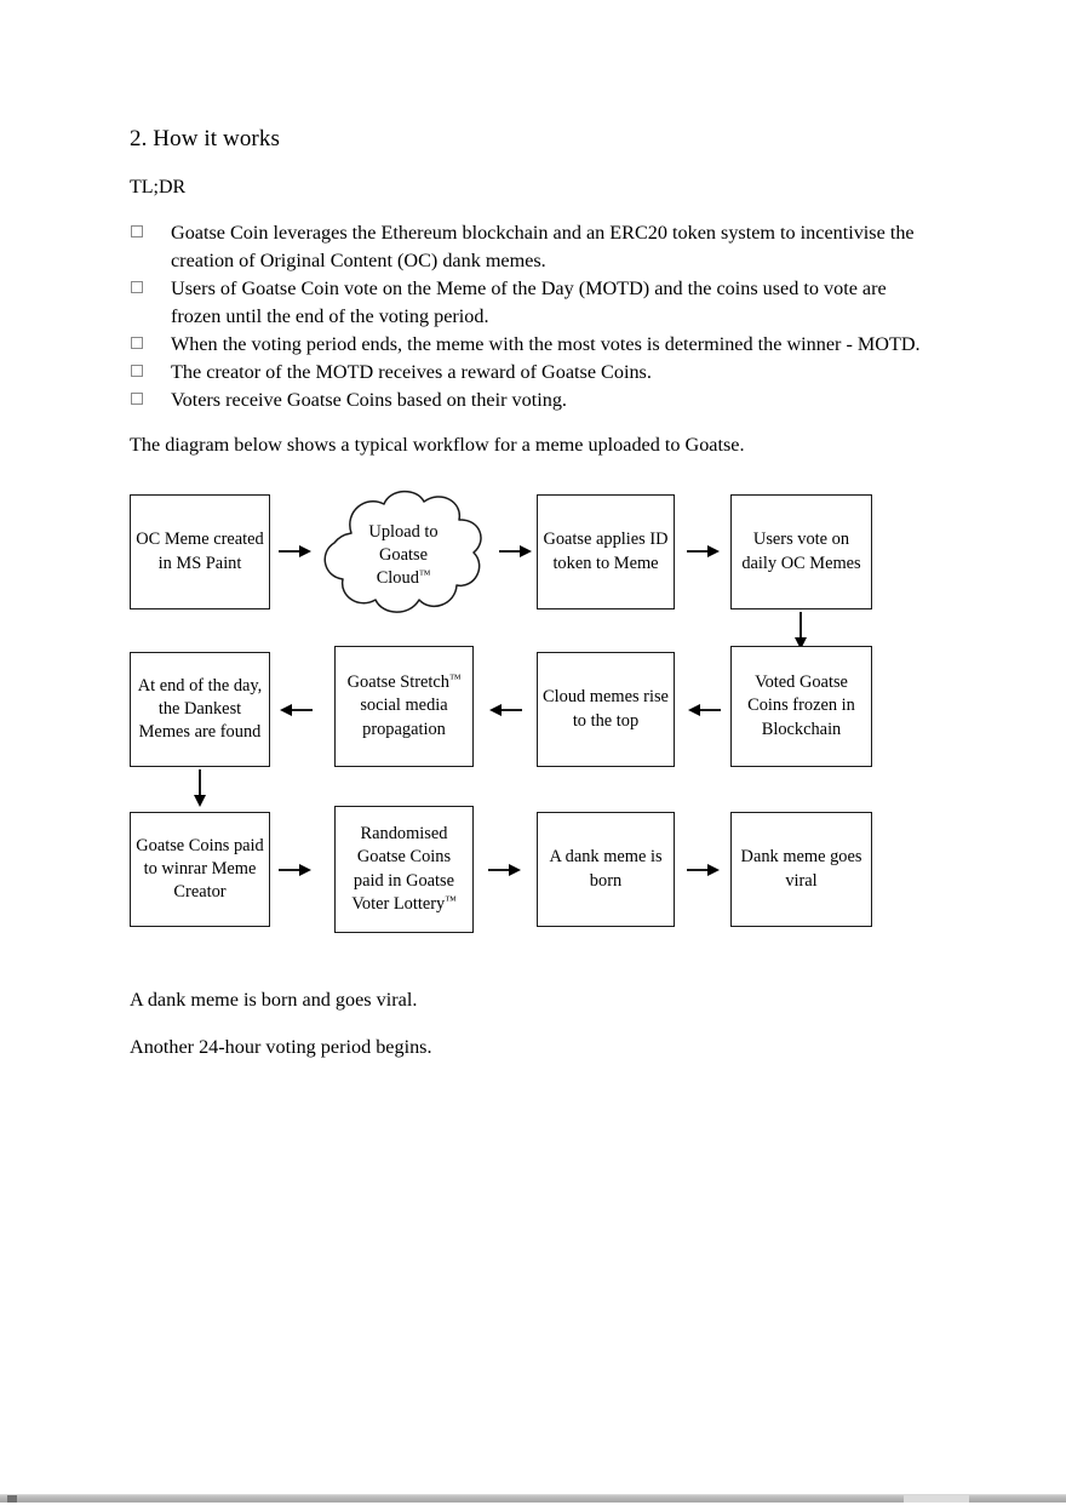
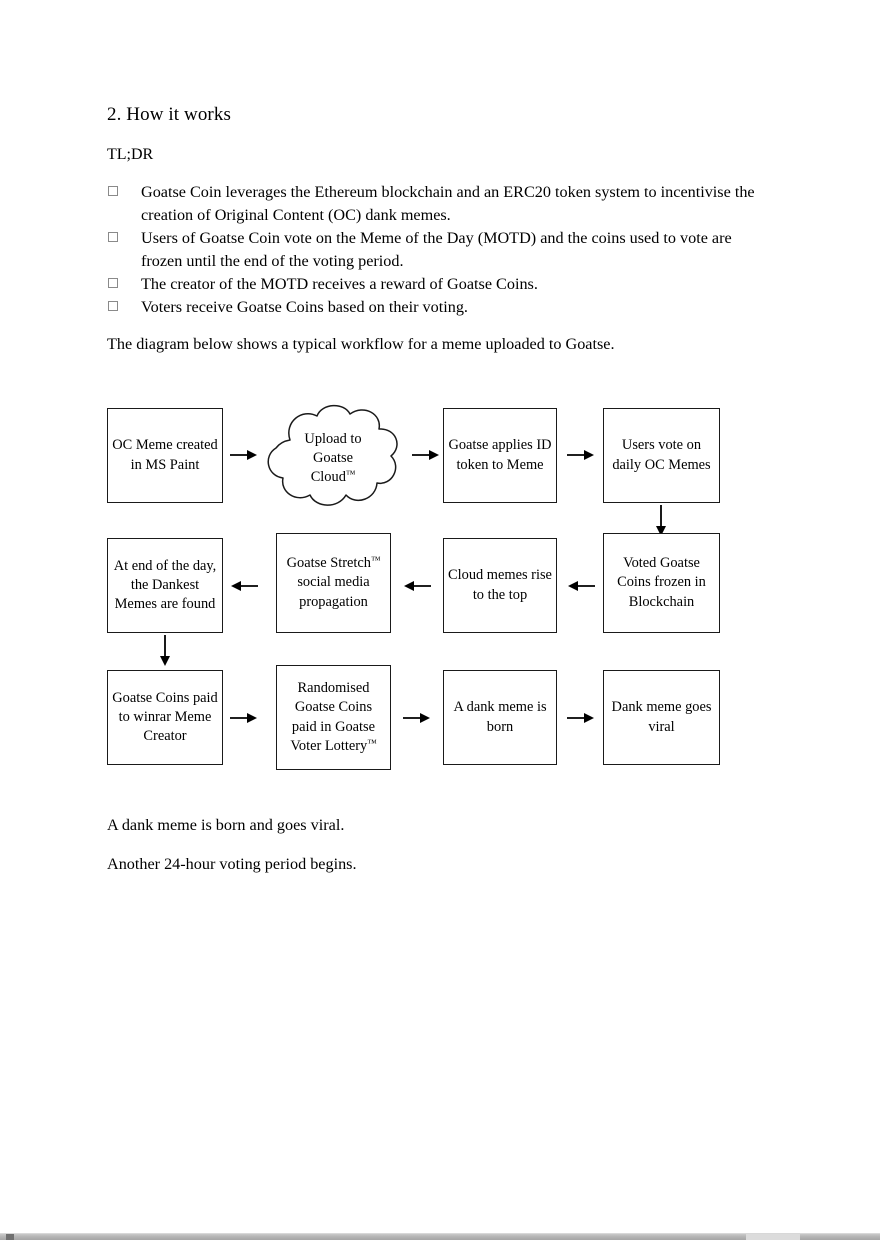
  2. How it works
  TL;DR
  Goatse Coin leverages the Ethereum blockchain and an ERC20 token system to incentivise the creation of Original Content (OC) dank memes.
  Users of Goatse Coin vote on the Meme of the Day (MOTD) and the coins used to vote are frozen until the end of the voting period.
- When the voting period ends, the meme with the most votes is determined the winner - MOTD.
  The creator of the MOTD receives a reward of Goatse Coins.
  Voters receive Goatse Coins based on their voting.
  The diagram below shows a typical workflow for a meme uploaded to Goatse.
  OC Meme created in MS Paint
  Upload to
  Goatse
  Cloud™
  Goatse applies ID token to Meme
  Users vote on daily OC Memes
  At end of the day, the Dankest Memes are found
  Goatse Stretch™
  social media
  propagation
  Cloud memes rise to the top
  Voted Goatse Coins frozen in Blockchain
  Goatse Coins paid to winrar Meme Creator
  Randomised
  Goatse Coins
  paid in Goatse
  Voter Lottery™
  A dank meme is born
  Dank meme goes viral
  A dank meme is born and goes viral.
  Another 24-hour voting period begins.
